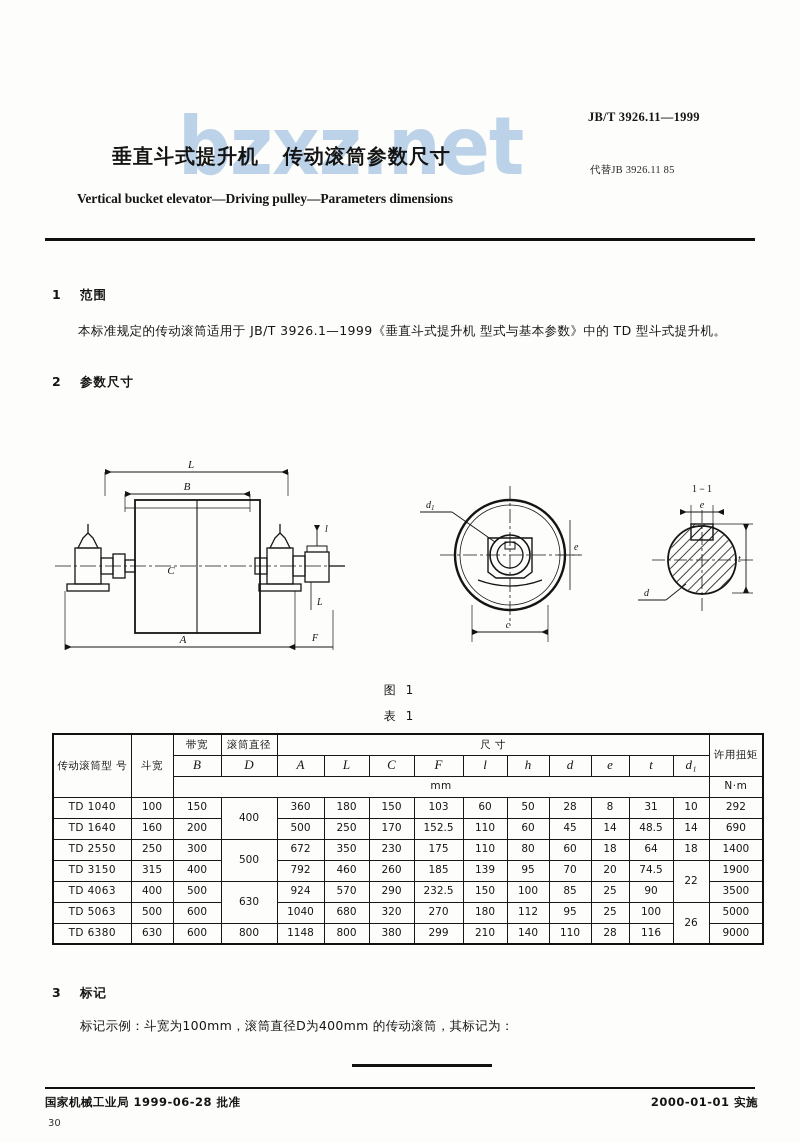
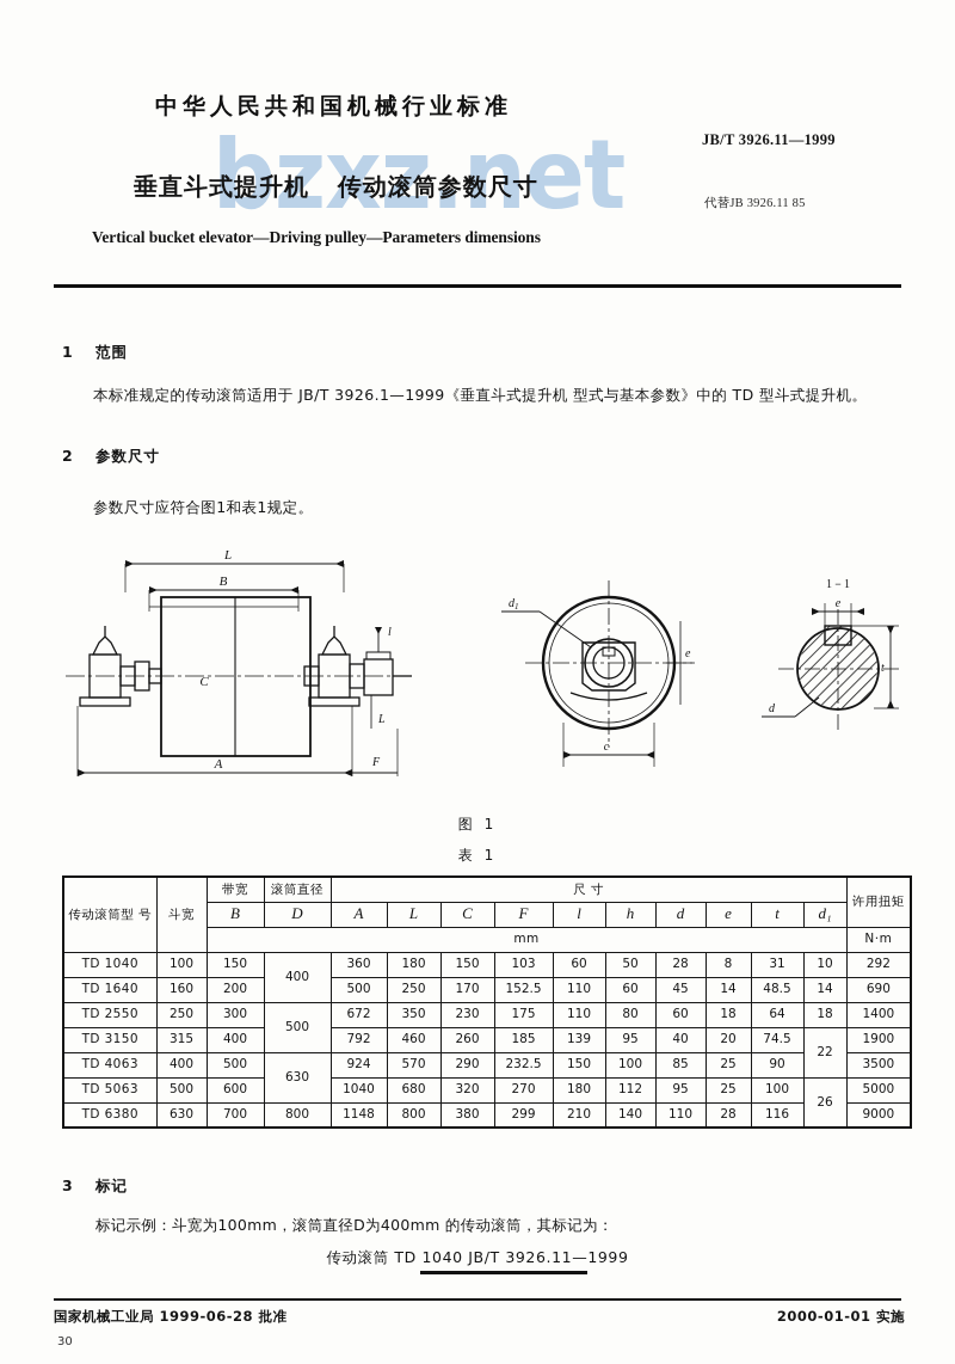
  bzxz.net
+ 中华人民共和国机械行业标准
  JB/T 3926.11—1999
  垂直斗式提升机 传动滚筒参数尺寸
  代替JB 3926.11 85
  Vertical bucket elevator—Driving pulley—Parameters dimensions
  1 范围
  本标准规定的传动滚筒适用于 JB/T 3926.1—1999《垂直斗式提升机 型式与基本参数》中的 TD 型斗式提升机。
  2 参数尺寸
+ 参数尺寸应符合图1和表1规定。
  L
  B
  C
  A
  F
  l
  L
  d1
  e
  c
  1－1
  e
  t
  d
  图 1
  表 1
  传动滚筒型 号	斗宽	带宽	滚筒直径	尺 寸	许用扭矩
  B	D	A	L	C	F	l	h	d	e	t	d₁
  mm	N·m
  TD 1040	100	150	400	360	180	150	103	60	50	28	8	31	10	292
  TD 1640	160	200	500	250	170	152.5	110	60	45	14	48.5	14	690
  TD 2550	250	300	500	672	350	230	175	110	80	60	18	64	18	1400
- TD 3150	315	400	792	460	260	185	139	95	70	20	74.5	22	1900
+ TD 3150	315	400	792	460	260	185	139	95	40	20	74.5	22	1900
  TD 4063	400	500	630	924	570	290	232.5	150	100	85	25	90	3500
  TD 5063	500	600	1040	680	320	270	180	112	95	25	100	26	5000
- TD 6380	630	600	800	1148	800	380	299	210	140	110	28	116	9000
+ TD 6380	630	700	800	1148	800	380	299	210	140	110	28	116	9000
  3 标记
  标记示例：斗宽为100mm，滚筒直径D为400mm 的传动滚筒，其标记为：
+ 传动滚筒 TD 1040 JB/T 3926.11—1999
  国家机械工业局 1999-06-28 批准
  2000-01-01 实施
  30
